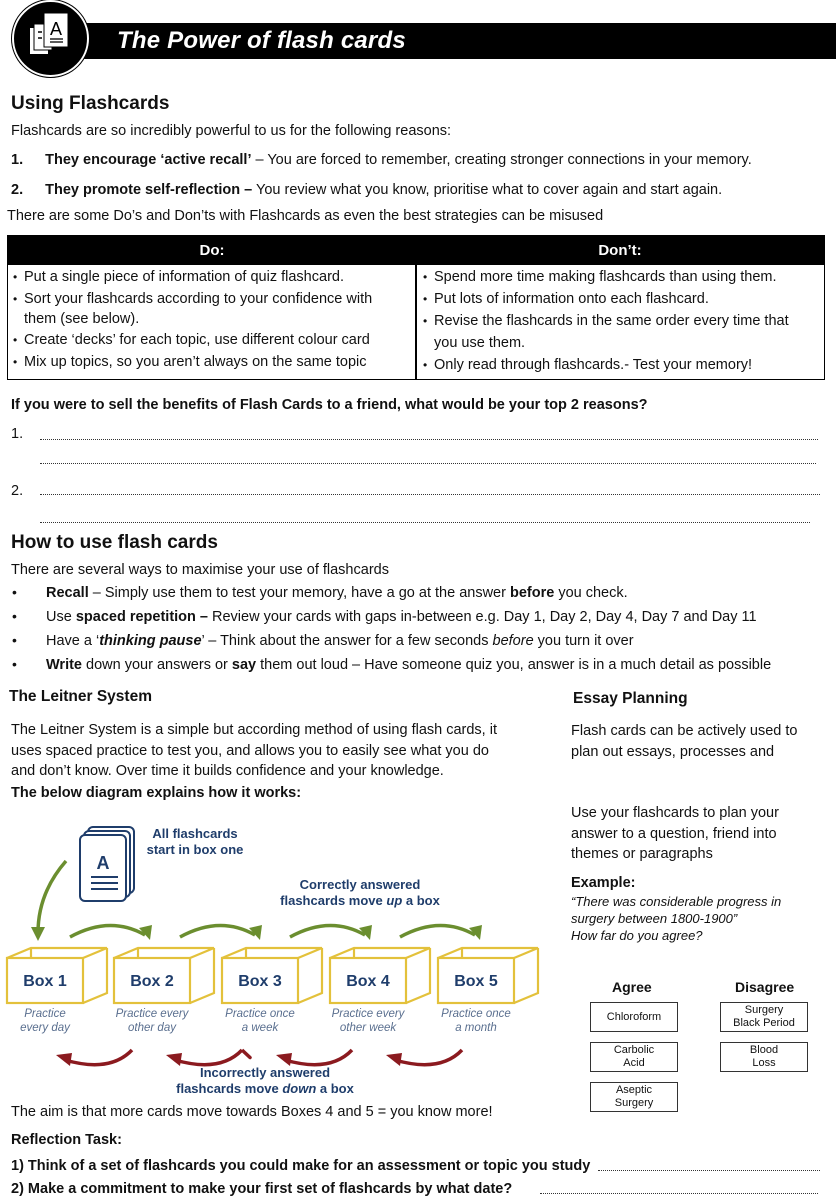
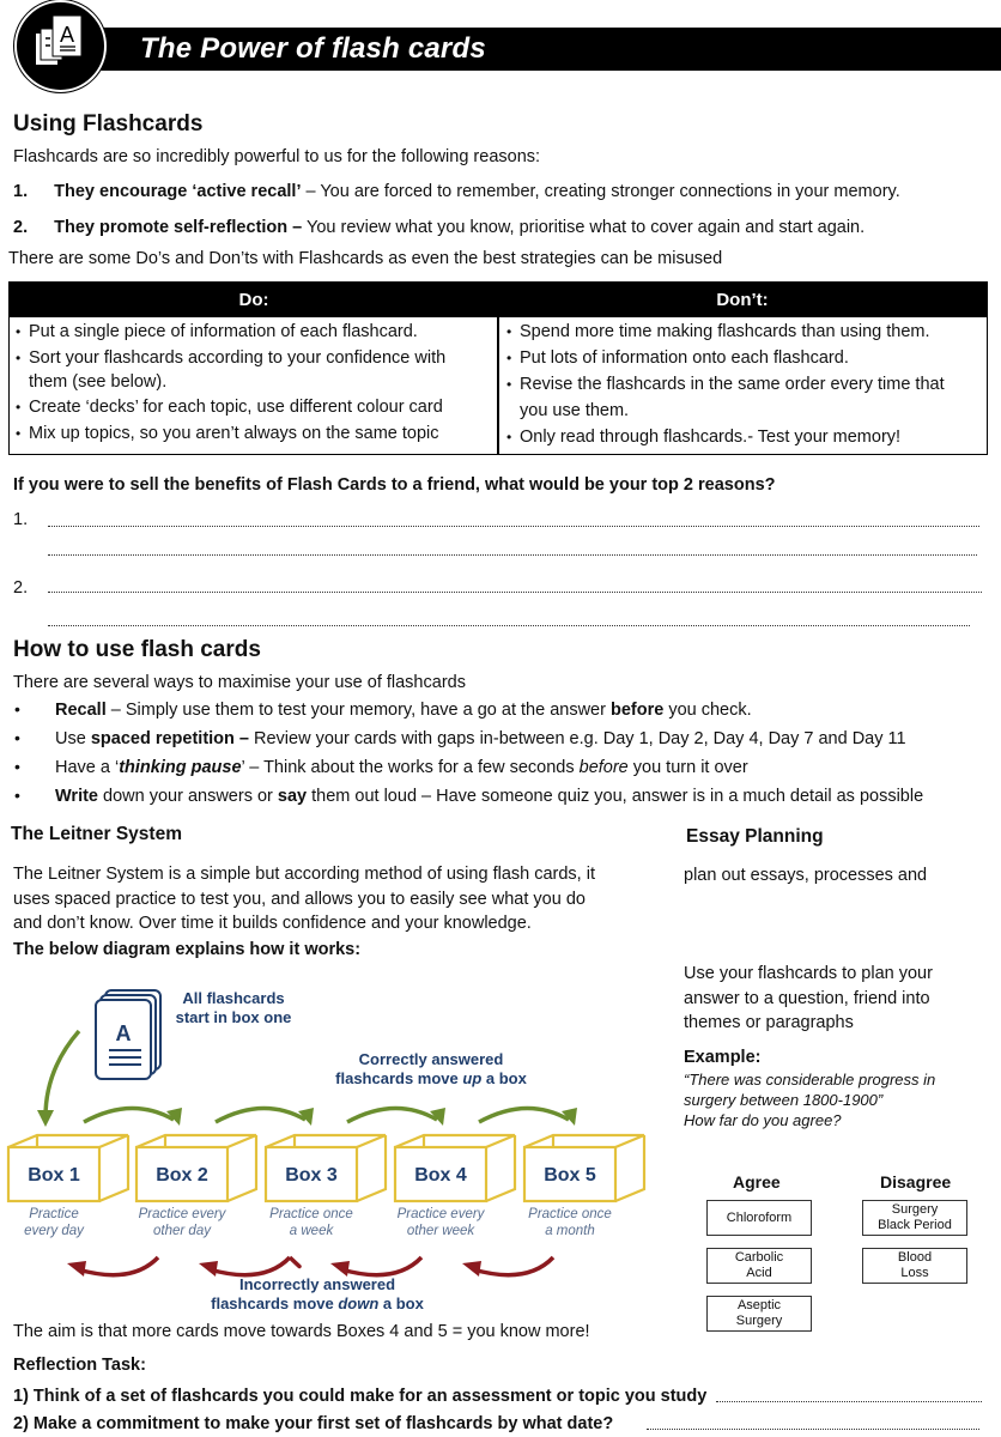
  The Power of flash cards
  A
  Using Flashcards
  Flashcards are so incredibly powerful to us for the following reasons:
  1. They encourage ‘active recall’ – You are forced to remember, creating stronger connections in your memory.
  2. They promote self-reflection – You review what you know, prioritise what to cover again and start again.
  There are some Do’s and Don’ts with Flashcards as even the best strategies can be misused
  Do:
  Don’t:
- Put a single piece of information of quiz flashcard.
+ Put a single piece of information of each flashcard.
  Sort your flashcards according to your confidence with
  them (see below).
  Create ‘decks’ for each topic, use different colour card
  Mix up topics, so you aren’t always on the same topic
  Spend more time making flashcards than using them.
  Put lots of information onto each flashcard.
  Revise the flashcards in the same order every time that
  you use them.
  Only read through flashcards.- Test your memory!
  If you were to sell the benefits of Flash Cards to a friend, what would be your top 2 reasons?
  1.
  2.
  How to use flash cards
  There are several ways to maximise your use of flashcards
  Recall – Simply use them to test your memory, have a go at the answer before you check.
  Use spaced repetition – Review your cards with gaps in-between e.g. Day 1, Day 2, Day 4, Day 7 and Day 11
- Have a ‘thinking pause’ – Think about the answer for a few seconds before you turn it over
+ Have a ‘thinking pause’ – Think about the works for a few seconds before you turn it over
  Write down your answers or say them out loud – Have someone quiz you, answer is in a much detail as possible
  •
  •
  •
  •
  The Leitner System
  The Leitner System is a simple but according method of using flash cards, it
  uses spaced practice to test you, and allows you to easily see what you do
  and don’t know. Over time it builds confidence and your knowledge.
  The below diagram explains how it works:
  A
  All flashcards
  start in box one
  Correctly answered
  flashcards move up a box
  Box 1
  Box 2
  Box 3
  Box 4
  Box 5
  Practice
  every day
  Practice every
  other day
  Practice once
  a week
  Practice every
  other week
  Practice once
  a month
  Incorrectly answered
  flashcards move down a box
  The aim is that more cards move towards Boxes 4 and 5 = you know more!
  Essay Planning
- Flash cards can be actively used to
  plan out essays, processes and
  Use your flashcards to plan your
  answer to a question, friend into
  themes or paragraphs
  Example:
  “There was considerable progress in
  surgery between 1800-1900”
  How far do you agree?
  Agree
  Disagree
  Chloroform
  Carbolic
  Acid
  Aseptic
  Surgery
  Surgery
  Black Period
  Blood
  Loss
  Reflection Task:
  1) Think of a set of flashcards you could make for an assessment or topic you study
  2) Make a commitment to make your first set of flashcards by what date?
